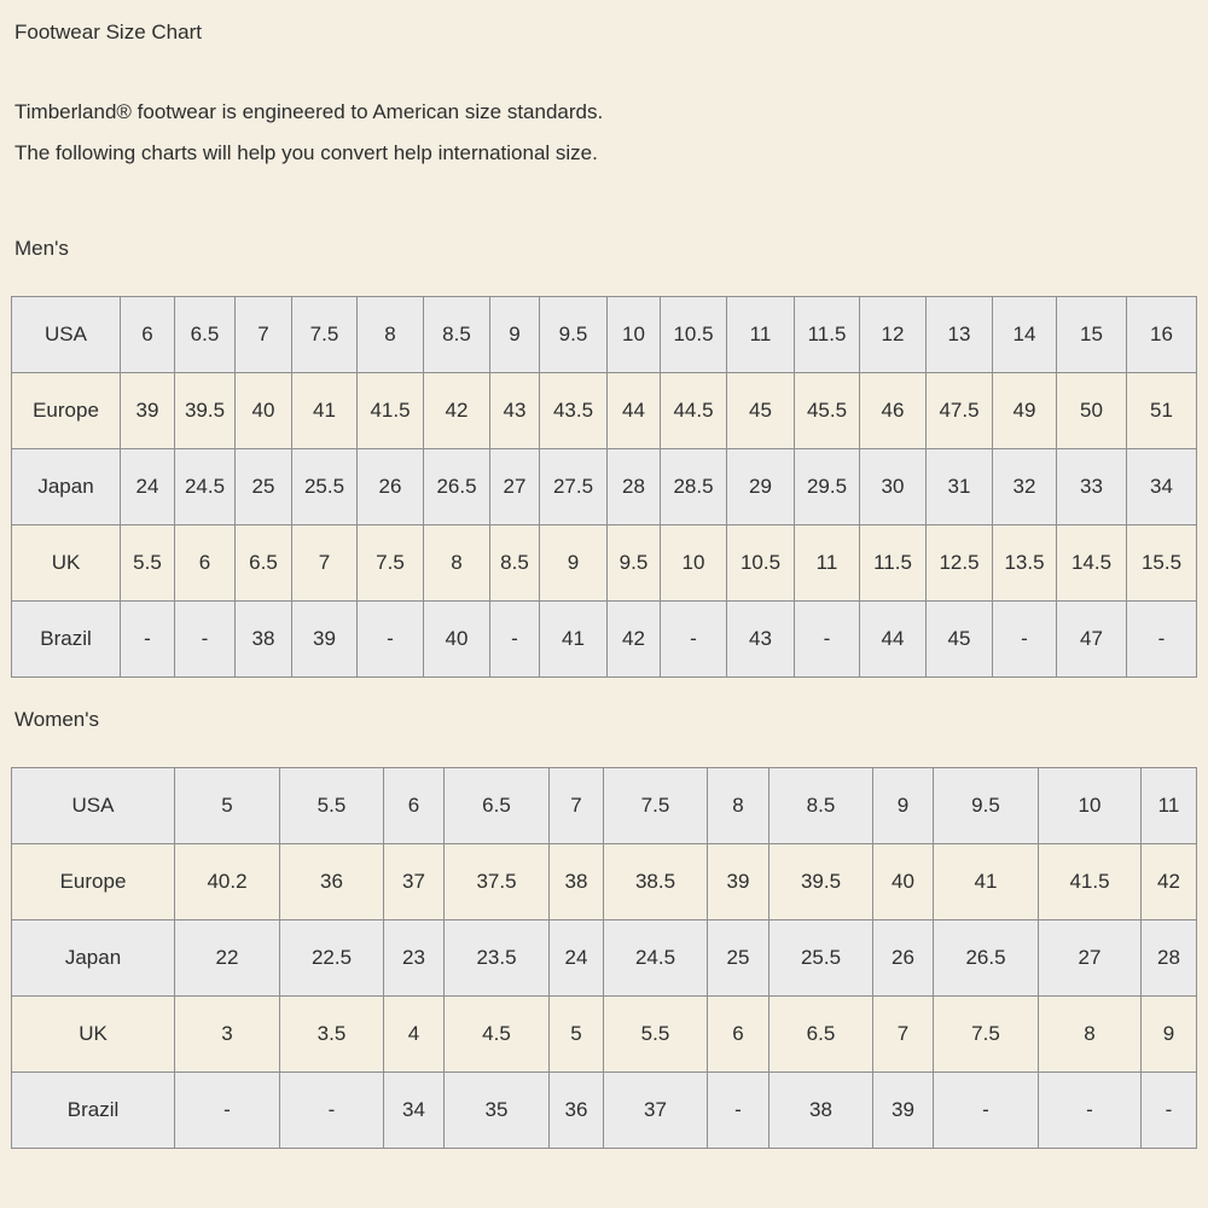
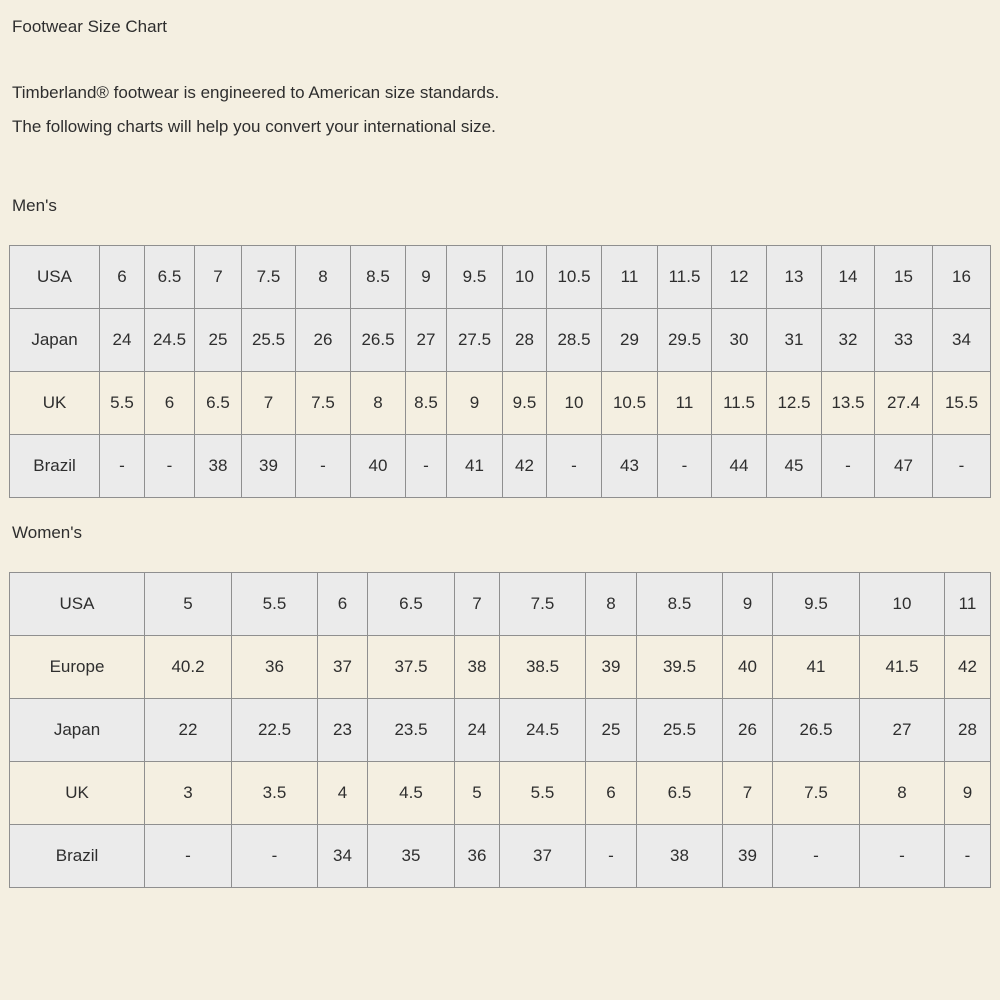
  Footwear Size Chart
  Timberland® footwear is engineered to American size standards.
- The following charts will help you convert help international size.
+ The following charts will help you convert your international size.
  Men's
  USA	6	6.5	7	7.5	8	8.5	9	9.5	10	10.5	11	11.5	12	13	14	15	16
- Europe	39	39.5	40	41	41.5	42	43	43.5	44	44.5	45	45.5	46	47.5	49	50	51
  Japan	24	24.5	25	25.5	26	26.5	27	27.5	28	28.5	29	29.5	30	31	32	33	34
- UK	5.5	6	6.5	7	7.5	8	8.5	9	9.5	10	10.5	11	11.5	12.5	13.5	14.5	15.5
+ UK	5.5	6	6.5	7	7.5	8	8.5	9	9.5	10	10.5	11	11.5	12.5	13.5	27.4	15.5
  Brazil	-	-	38	39	-	40	-	41	42	-	43	-	44	45	-	47	-
  Women's
  USA	5	5.5	6	6.5	7	7.5	8	8.5	9	9.5	10	11
  Europe	40.2	36	37	37.5	38	38.5	39	39.5	40	41	41.5	42
  Japan	22	22.5	23	23.5	24	24.5	25	25.5	26	26.5	27	28
  UK	3	3.5	4	4.5	5	5.5	6	6.5	7	7.5	8	9
  Brazil	-	-	34	35	36	37	-	38	39	-	-	-
